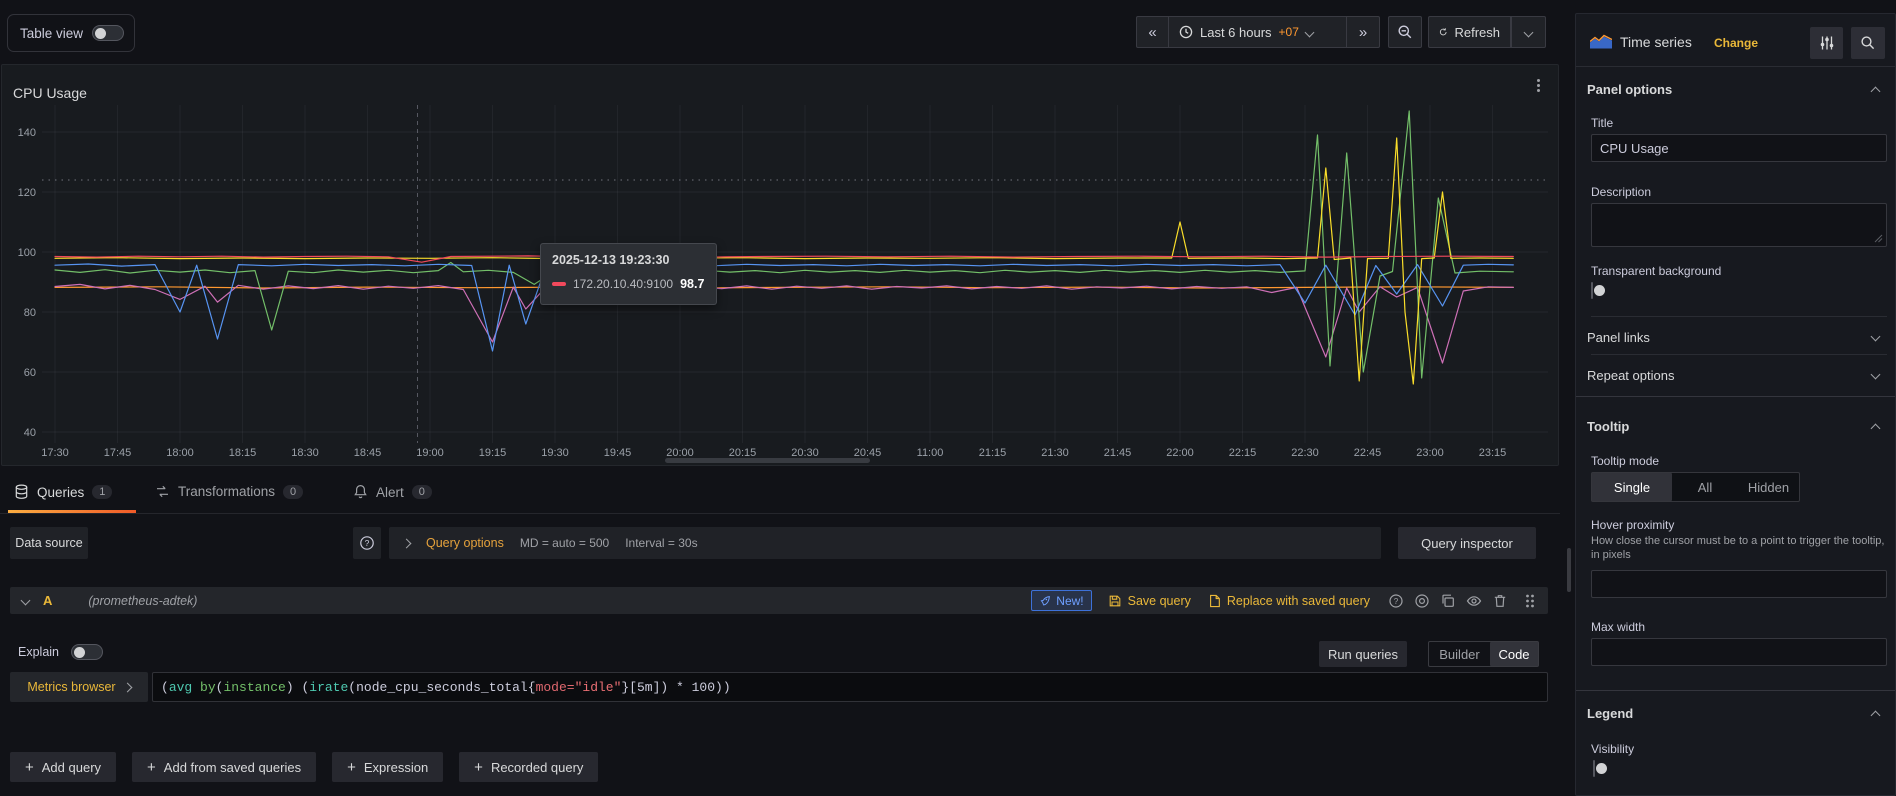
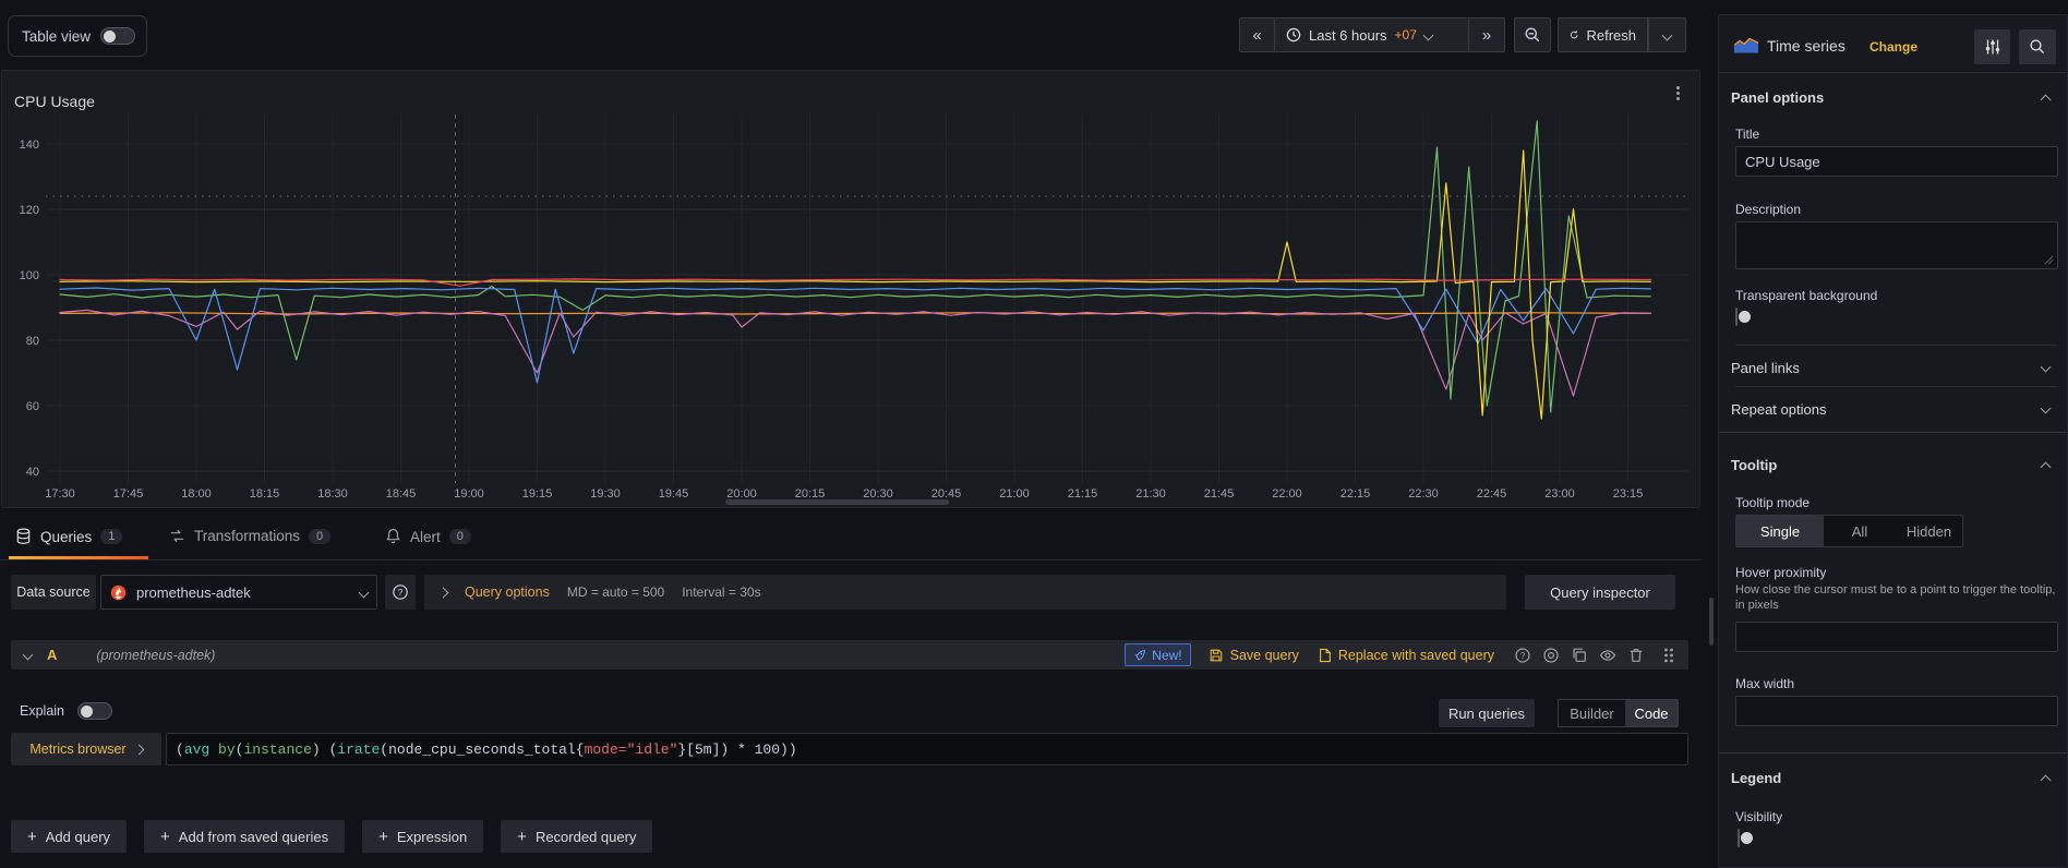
  Table view
  «
  Last 6 hours
  +07
  »
  Refresh
  CPU Usage
  40
  60
  80
  100
  120
  140
  17:30
  17:45
  18:00
  18:15
  18:30
  18:45
  19:00
  19:15
  19:30
  19:45
  20:00
  20:15
  20:30
  20:45
- 11:00
+ 21:00
  21:15
  21:30
  21:45
  22:00
  22:15
  22:30
  22:45
  23:00
  23:15
- 2025-12-13 19:23:30
- 172.20.10.40:9100
- 98.7
  Queries
  1
  Transformations
  0
  Alert
  0
  Data source
+ prometheus-adtek
  ?
  Query options
  MD = auto = 500
  Interval = 30s
  Query inspector
  A
  (prometheus-adtek)
  New!
  Save query
  Replace with saved query
  ?
  Explain
  Run queries
  Builder
  Code
  Metrics browser
  (
  avg
  by
  (
  instance
  ) (
  irate
  (
  node_cpu_seconds_total
  {
  mode
  =
  "idle"
  }[5m]) * 100))
  +
  Add query
  +
  Add from saved queries
  +
  Expression
  +
  Recorded query
  Time series
  Change
  Panel options
  Title
  CPU Usage
  Description
  Transparent background
  Panel links
  Repeat options
  Tooltip
  Tooltip mode
  Single
  All
  Hidden
  Hover proximity
  How close the cursor must be to a point to trigger the tooltip, in pixels
  Max width
  Legend
  Visibility
